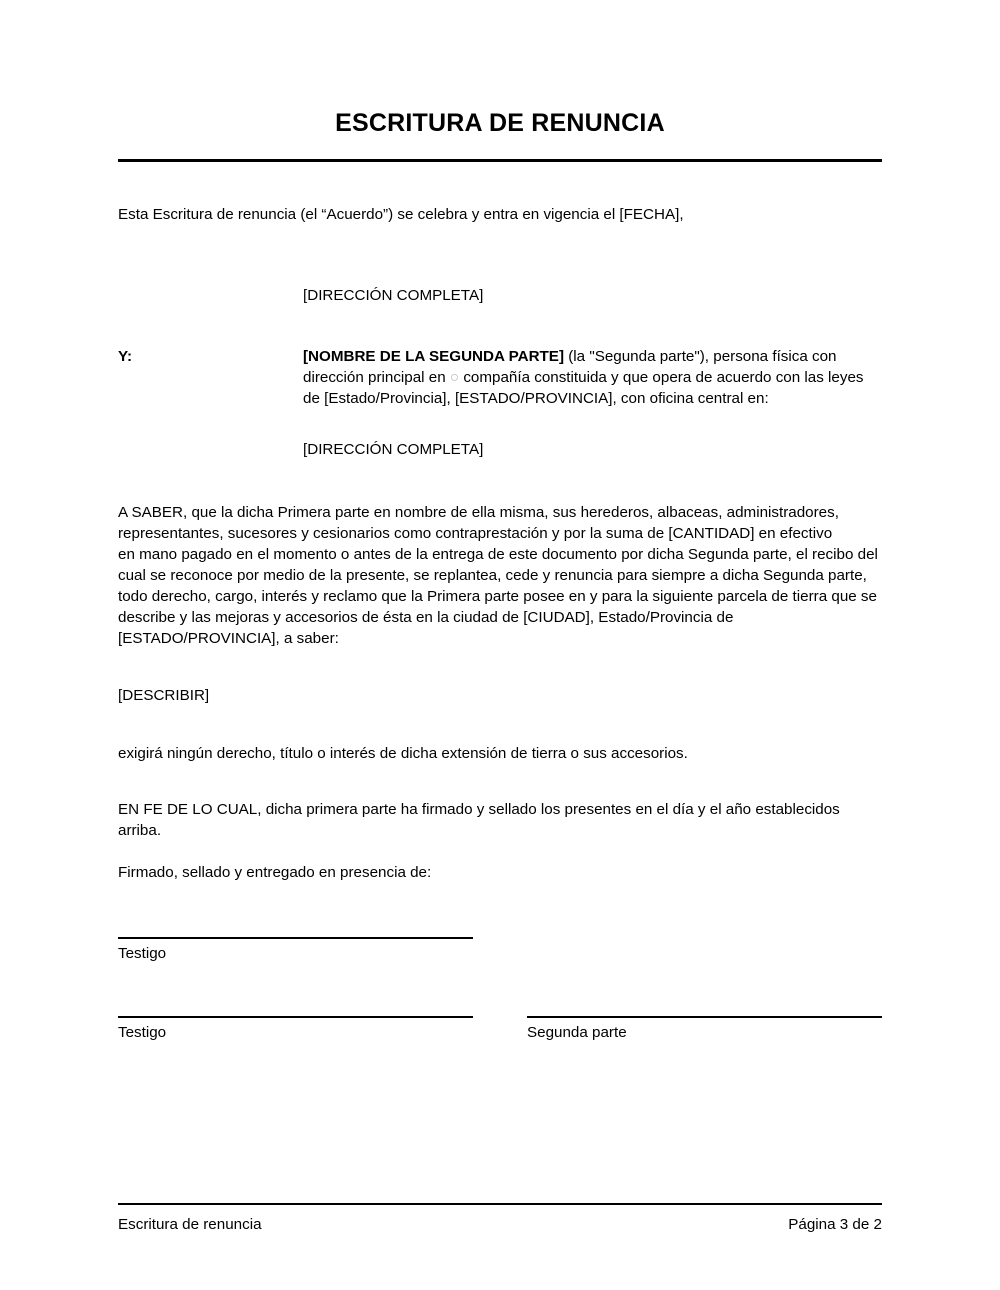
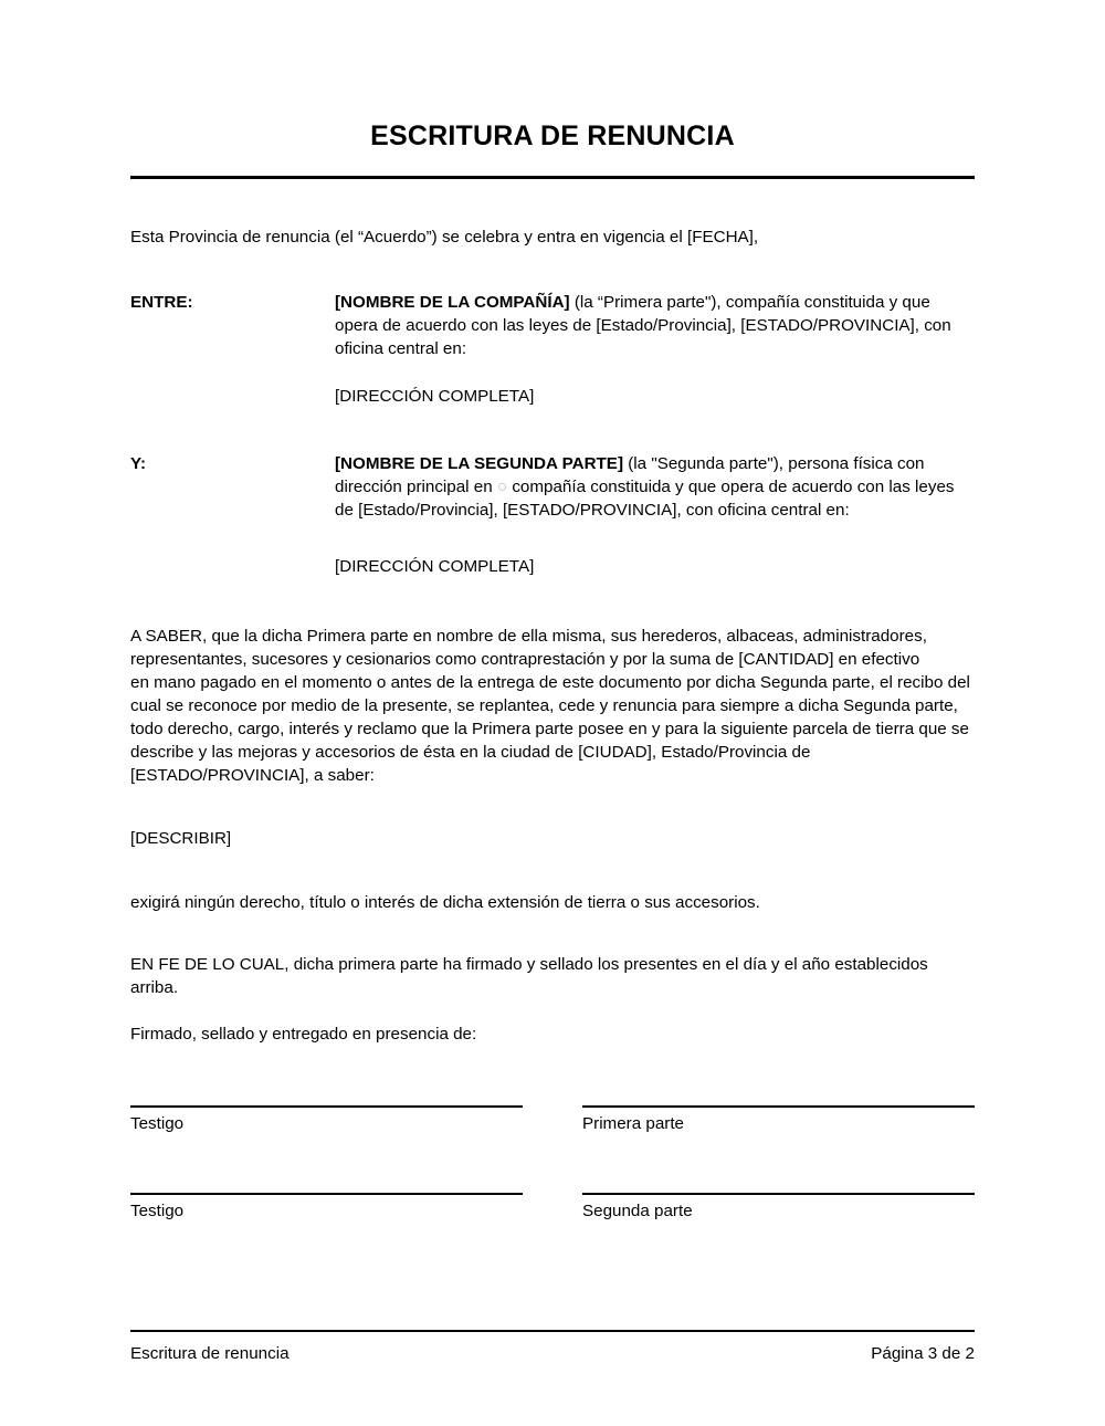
  ESCRITURA DE RENUNCIA
- Esta Escritura de renuncia (el “Acuerdo”) se celebra y entra en vigencia el [FECHA],
+ Esta Provincia de renuncia (el “Acuerdo”) se celebra y entra en vigencia el [FECHA],
+ ENTRE:
+ [NOMBRE DE LA COMPAÑÍA] (la “Primera parte"), compañía constituida y que opera de acuerdo con las leyes de [Estado/Provincia], [ESTADO/PROVINCIA], con oficina central en:
  [DIRECCIÓN COMPLETA]
  Y:
  [NOMBRE DE LA SEGUNDA PARTE] (la "Segunda parte"), persona física con dirección principal en ○ compañía constituida y que opera de acuerdo con las leyes de [Estado/Provincia], [ESTADO/PROVINCIA], con oficina central en:
  [DIRECCIÓN COMPLETA]
  A SABER, que la dicha Primera parte en nombre de ella misma, sus herederos, albaceas, administradores, representantes, sucesores y cesionarios como contraprestación y por la suma de [CANTIDAD] en efectivo
  en mano pagado en el momento o antes de la entrega de este documento por dicha Segunda parte, el recibo del cual se reconoce por medio de la presente, se replantea, cede y renuncia para siempre a dicha Segunda parte, todo derecho, cargo, interés y reclamo que la Primera parte posee en y para la siguiente parcela de tierra que se describe y las mejoras y accesorios de ésta en la ciudad de [CIUDAD], Estado/Provincia de [ESTADO/PROVINCIA], a saber:
  [DESCRIBIR]
  exigirá ningún derecho, título o interés de dicha extensión de tierra o sus accesorios.
  EN FE DE LO CUAL, dicha primera parte ha firmado y sellado los presentes en el día y el año establecidos arriba.
  Firmado, sellado y entregado en presencia de:
  Testigo
+ Primera parte
  Testigo
  Segunda parte
  Escritura de renuncia
  Página 3 de 2
